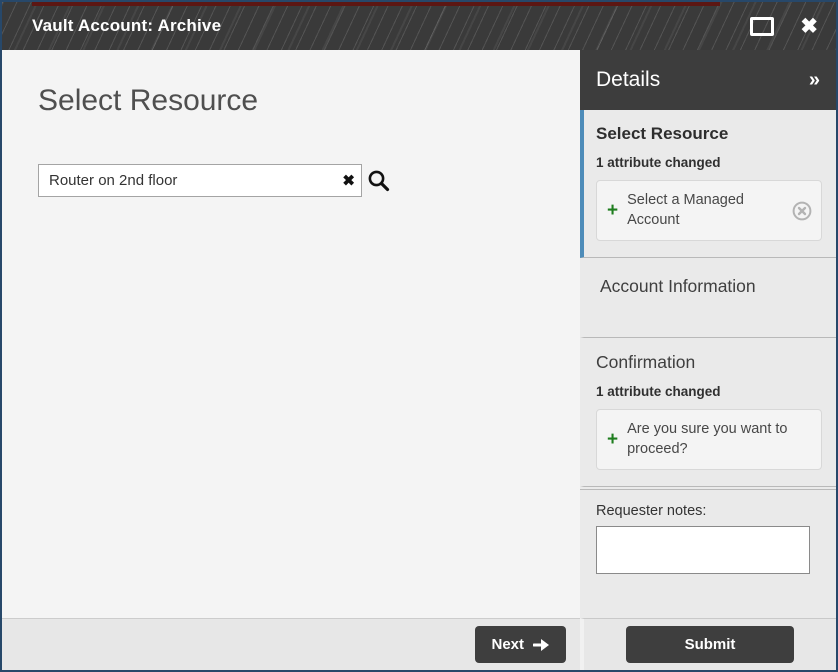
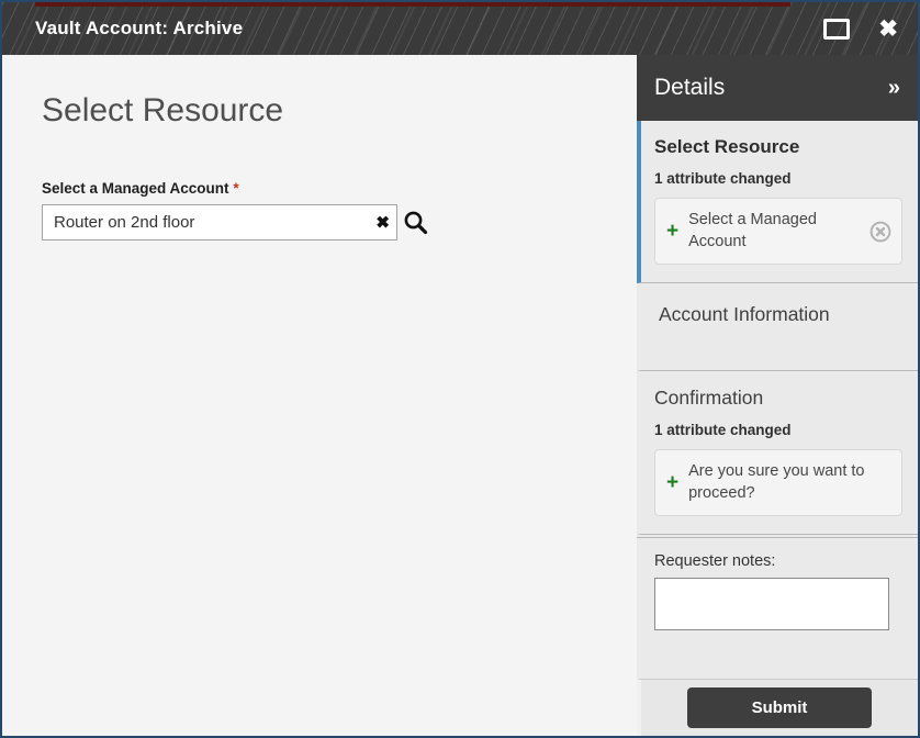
  Vault Account: Archive
  ✖
  Select Resource
+ Select a Managed Account *
  Router on 2nd floor
  ✖
- Next
  Details
  »
  Select Resource
  1 attribute changed
  +
  Select a Managed Account
  Account Information
  Confirmation
  1 attribute changed
  +
  Are you sure you want to proceed?
  Requester notes:
  Submit
